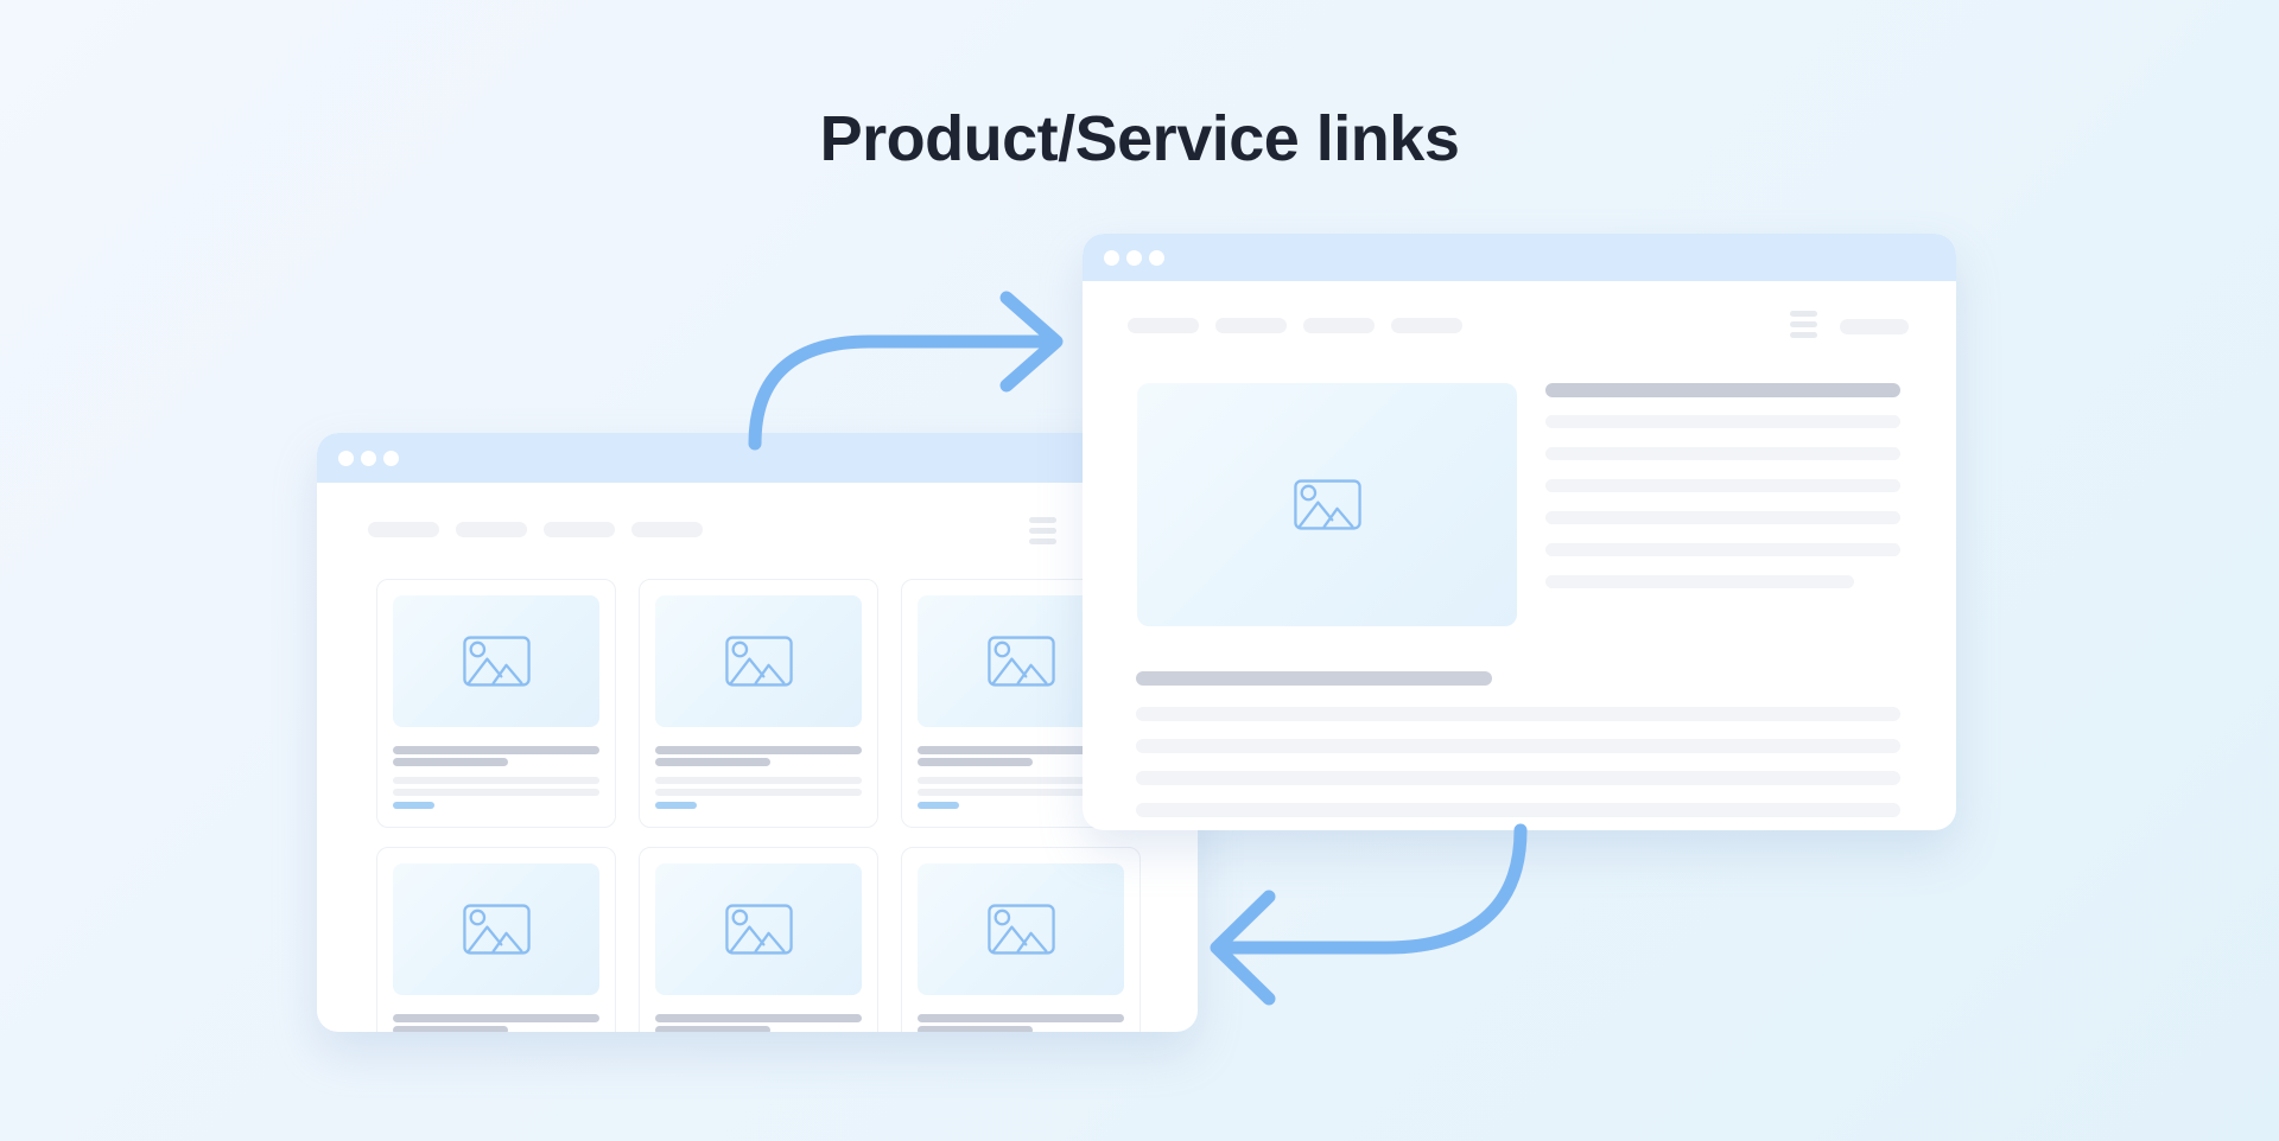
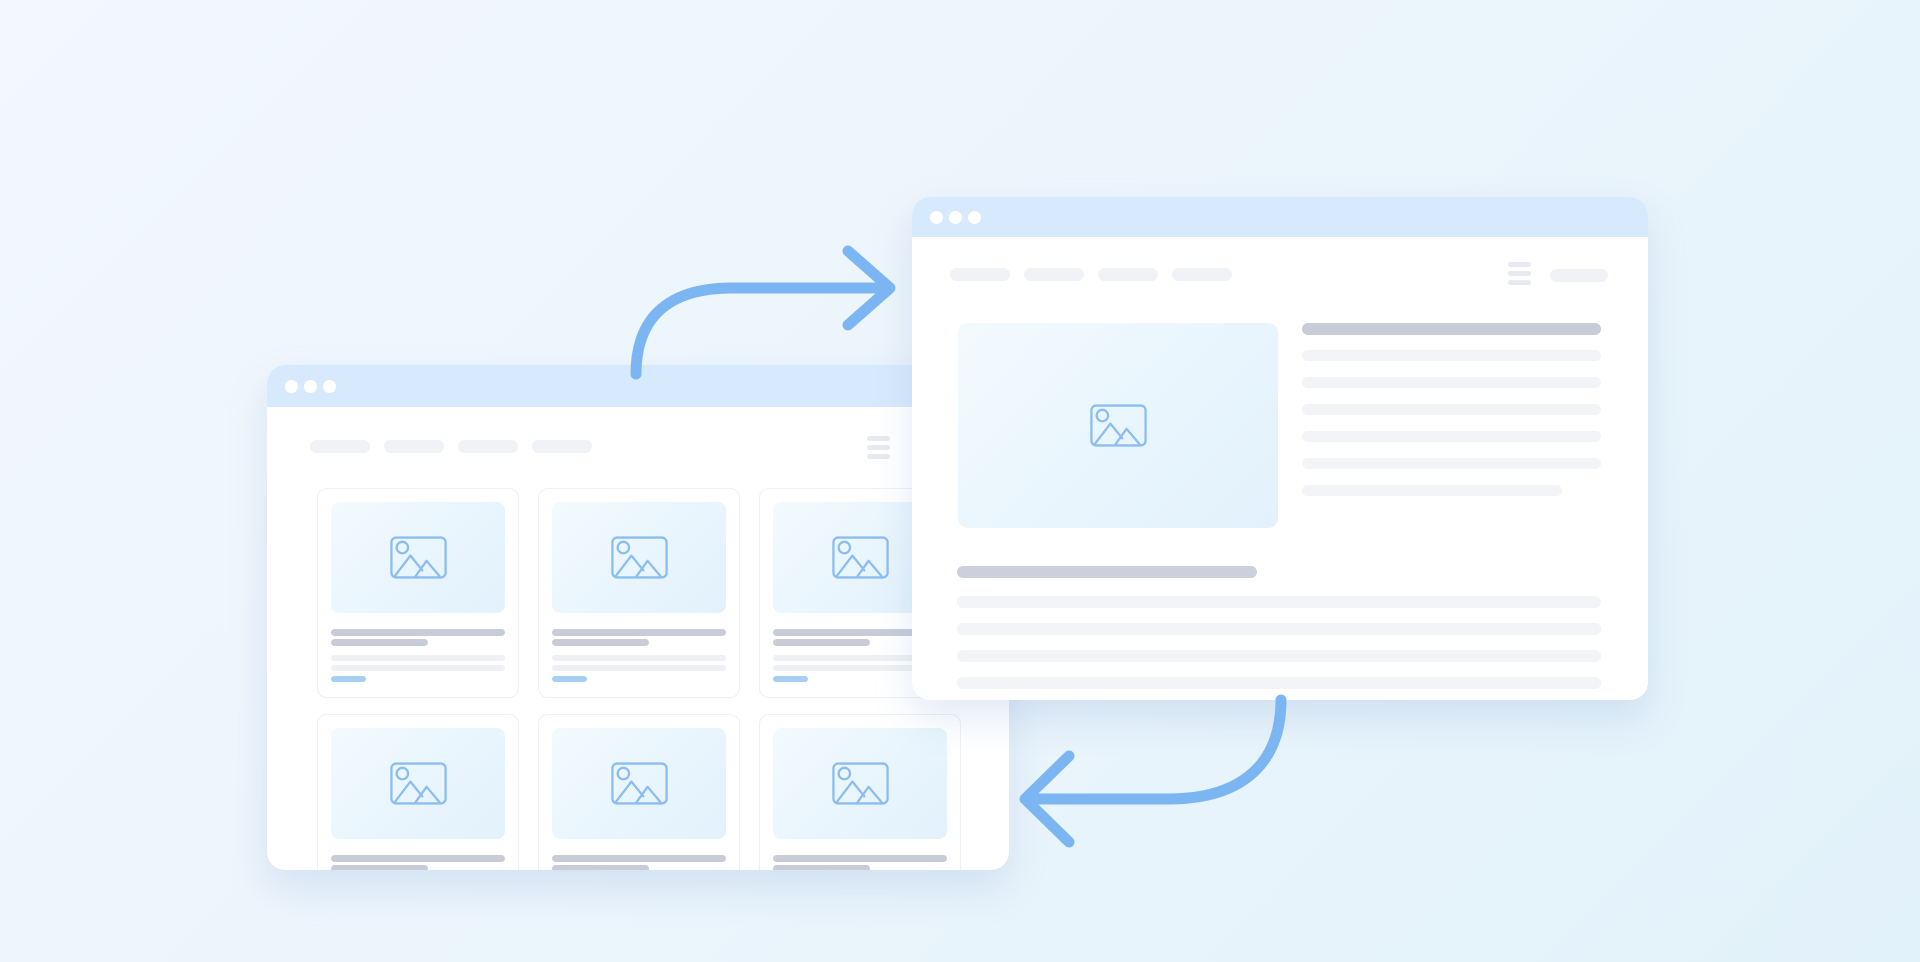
- Product/Service links
